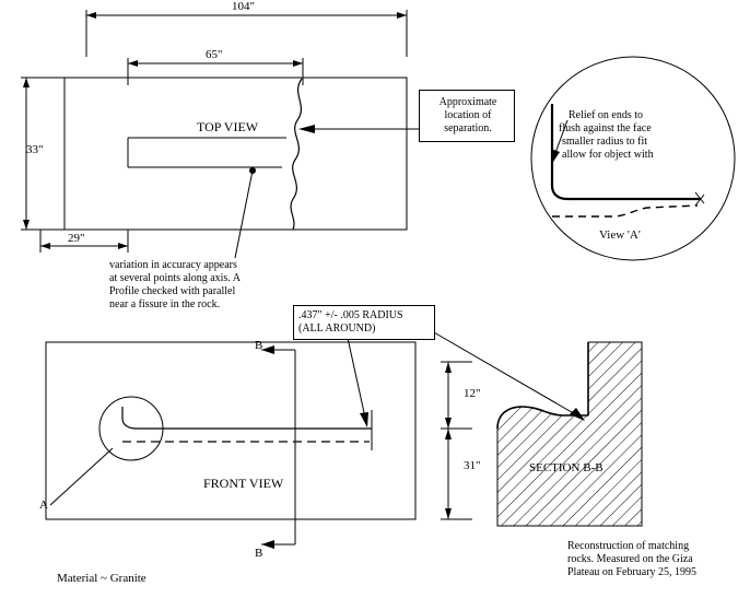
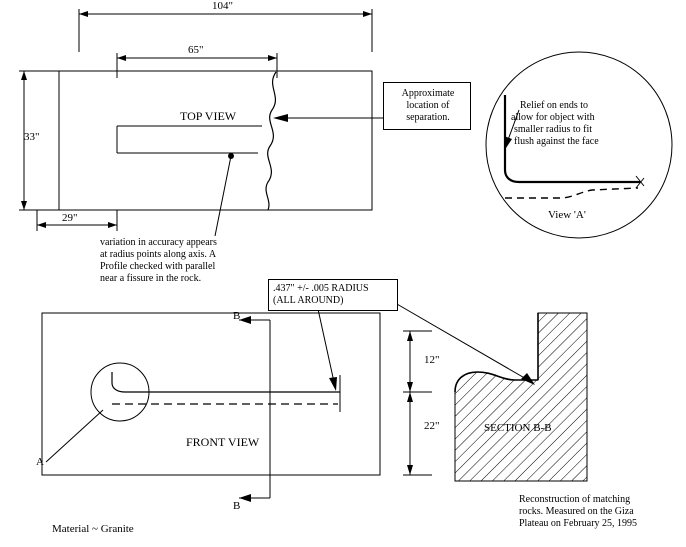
  104"
  65"
  33"
  29"
  TOP VIEW
  Approximate
  location of
  separation.
  variation in accuracy appears
- at several points along axis. A
+ at radius points along axis. A
  Profile checked with parallel
  near a fissure in the rock.
  Relief on ends to
- flush against the face
+ allow for object with
  smaller radius to fit
- allow for object with
+ flush against the face
  View 'A'
  .437" +/- .005 RADIUS
  (ALL AROUND)
  B
  B
  A
  FRONT VIEW
  12"
- 31"
+ 22"
  SECTION B-B
  Reconstruction of matching
  rocks. Measured on the Giza
  Plateau on February 25, 1995
  Material ~ Granite
